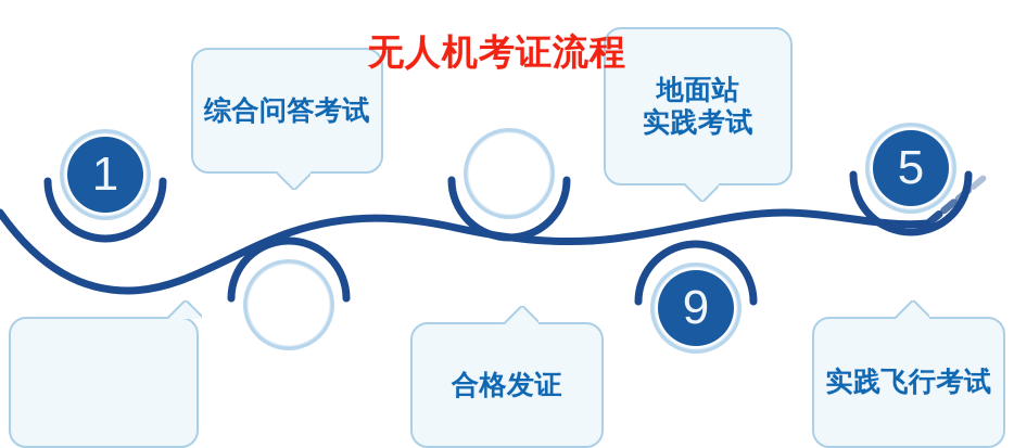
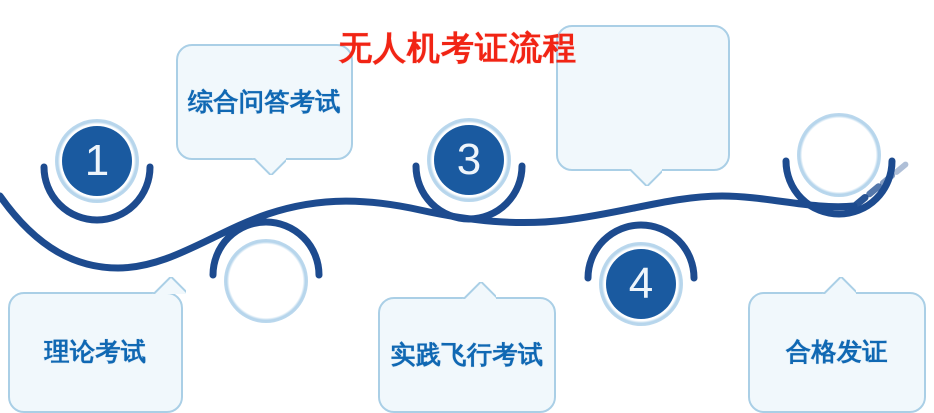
+ 理论考试
  综合问答考试
- 合格发证
+ 实践飞行考试
- 地面站
- 实践考试
- 实践飞行考试
+ 合格发证
  1
+ 3
- 9
+ 4
- 5
  无人机考证流程
